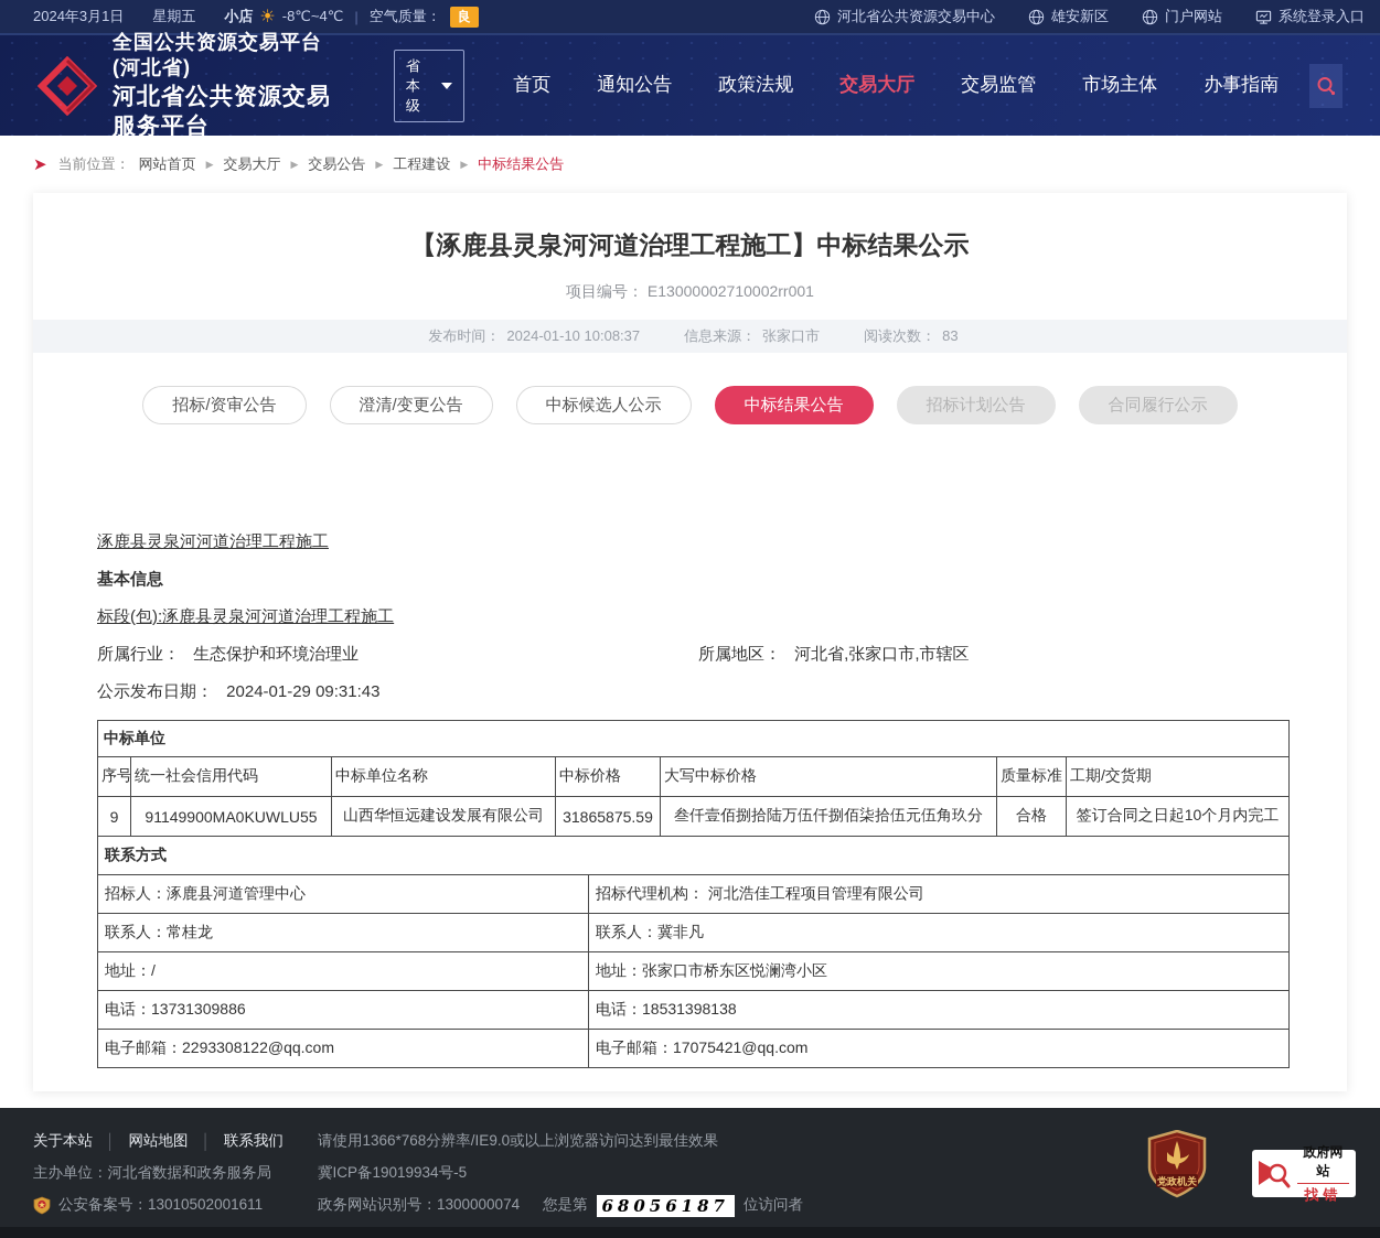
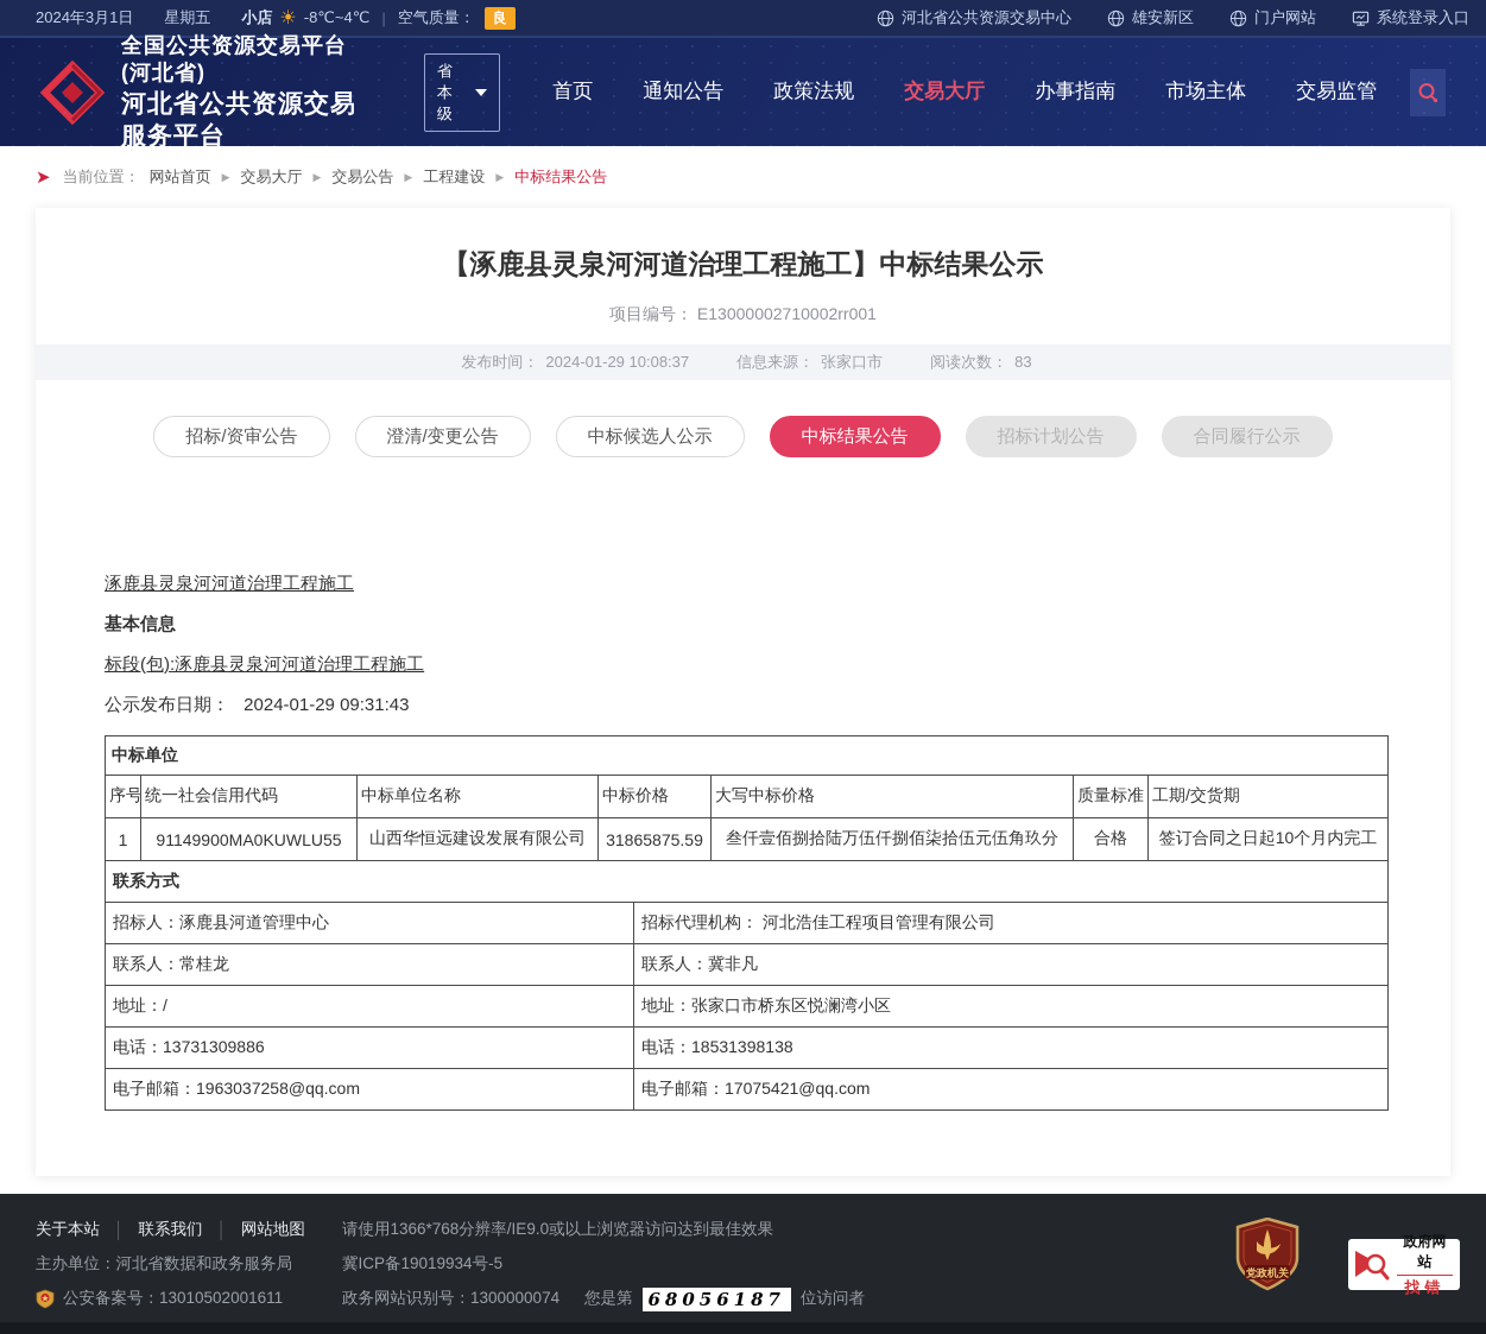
  2024年3月1日
  星期五
  小店
  ☀
  -8℃~4℃
  |
  空气质量：
  良
  河北省公共资源交易中心
  雄安新区
  门户网站
  系统登录入口
  省本级
  首页
  通知公告
  政策法规
  交易大厅
- 交易监管
+ 办事指南
  市场主体
- 办事指南
+ 交易监管
  ➤
  当前位置：
  网站首页
  ▶
  交易大厅
  ▶
  交易公告
  ▶
  工程建设
  ▶
  中标结果公告
  【涿鹿县灵泉河河道治理工程施工】中标结果公示
  项目编号： E13000002710002rr001
- 发布时间： 2024-01-10 10:08:37
+ 发布时间： 2024-01-29 10:08:37
  信息来源： 张家口市
  阅读次数： 83
  招标/资审公告
  澄清/变更公告
  中标候选人公示
  中标结果公告
  招标计划公告
  合同履行公示
  涿鹿县灵泉河河道治理工程施工
  基本信息
  标段(包):涿鹿县灵泉河河道治理工程施工
- 所属行业： 生态保护和环境治理业
- 所属地区： 河北省,张家口市,市辖区
  公示发布日期： 2024-01-29 09:31:43
  中标单位
  序号	统一社会信用代码	中标单位名称	中标价格	大写中标价格	质量标准	工期/交货期
- 9	91149900MA0KUWLU55	山西华恒远建设发展有限公司	31865875.59	叁仟壹佰捌拾陆万伍仟捌佰柒拾伍元伍角玖分	合格	签订合同之日起10个月内完工
+ 1	91149900MA0KUWLU55	山西华恒远建设发展有限公司	31865875.59	叁仟壹佰捌拾陆万伍仟捌佰柒拾伍元伍角玖分	合格	签订合同之日起10个月内完工
  联系方式
  招标人：涿鹿县河道管理中心	招标代理机构： 河北浩佳工程项目管理有限公司
  联系人：常桂龙	联系人：冀非凡
  地址：/	地址：张家口市桥东区悦澜湾小区
  电话：13731309886	电话：18531398138
- 电子邮箱：2293308122@qq.com	电子邮箱：17075421@qq.com
+ 电子邮箱：1963037258@qq.com	电子邮箱：17075421@qq.com
  关于本站
  │
- 网站地图
+ 联系我们
  │
- 联系我们
+ 网站地图
  请使用1366*768分辨率/IE9.0或以上浏览器访问达到最佳效果
  主办单位：河北省数据和政务服务局
  冀ICP备19019934号-5
  公安备案号：13010502001611
  政务网站识别号：1300000074
  您是第
  68056187
  位访问者
  党政机关
  政府网站
  找错
